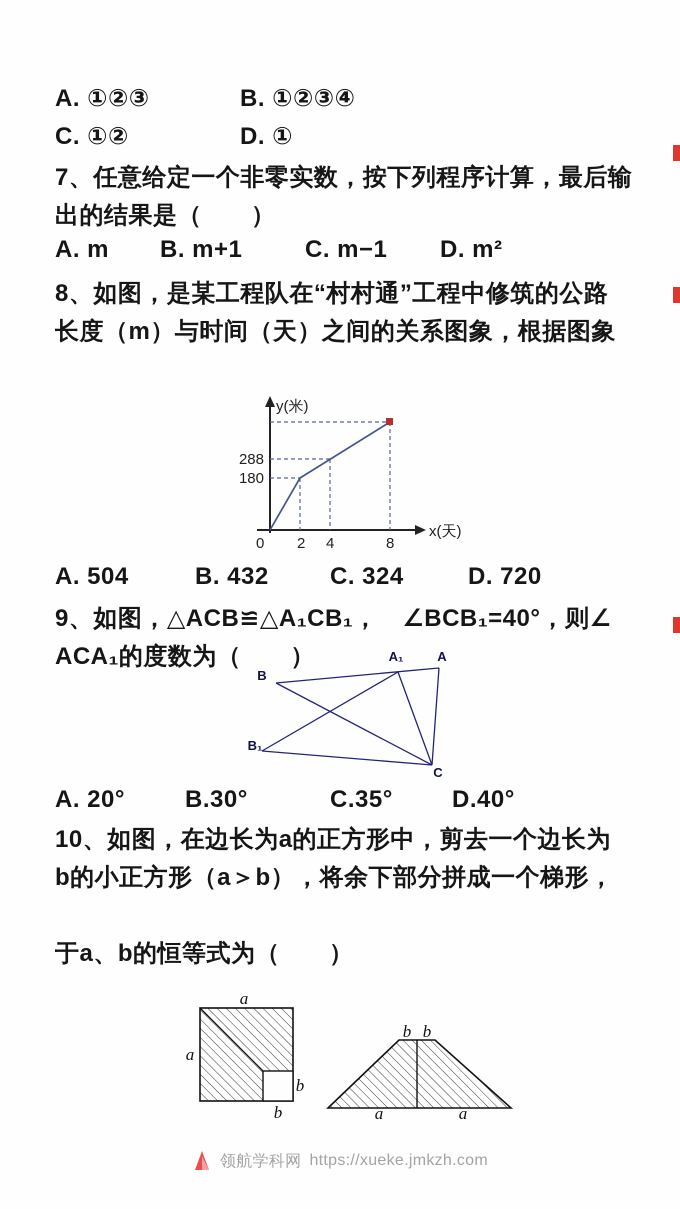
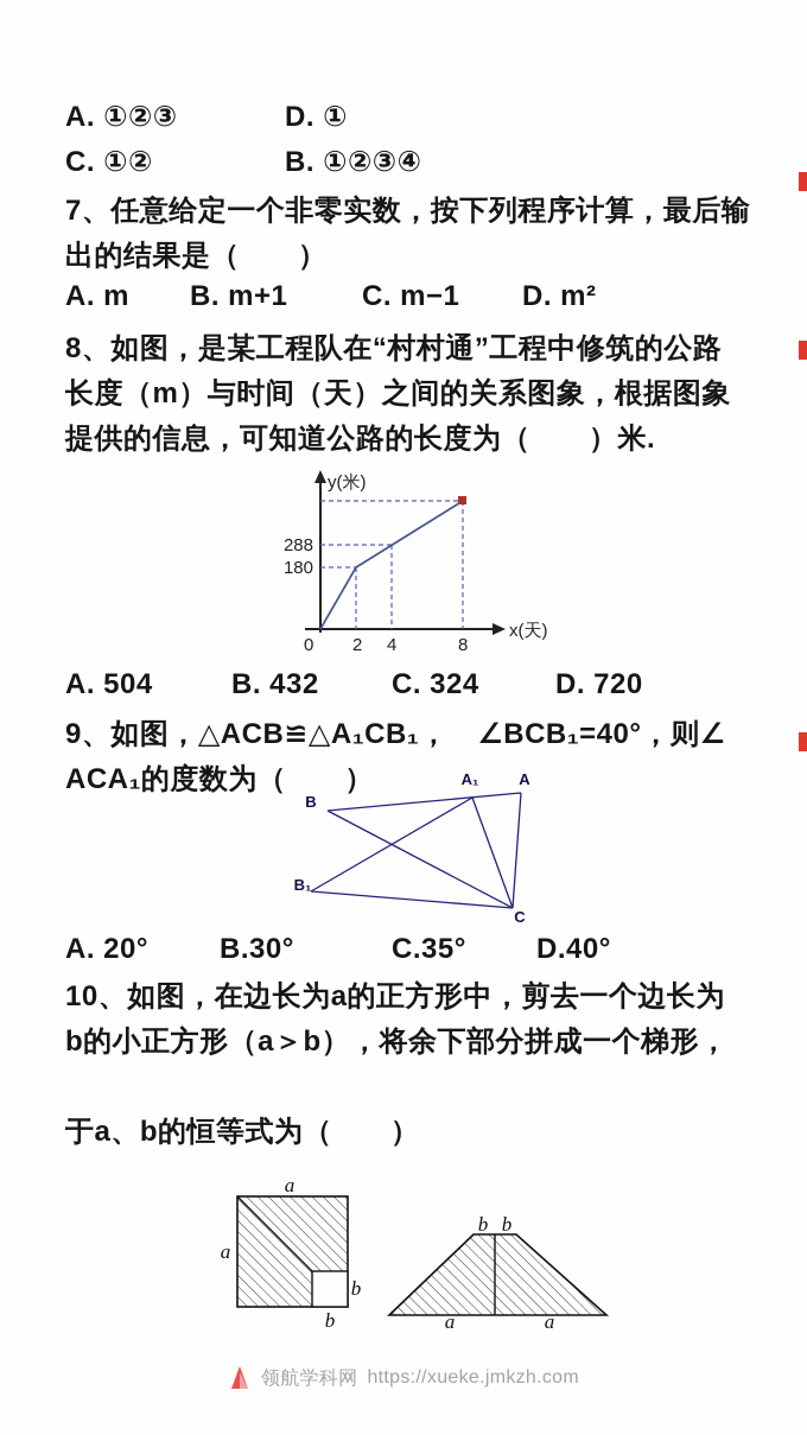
  A. ①②③
- B. ①②③④
+ D. ①
  C. ①②
- D. ①
+ B. ①②③④
  7、任意给定一个非零实数，按下列程序计算，最后输
  出的结果是（ ）
  A. m
  B. m+1
  C. m−1
  D. m²
  8、如图，是某工程队在“村村通”工程中修筑的公路
  长度（m）与时间（天）之间的关系图象，根据图象
+ 提供的信息，可知道公路的长度为（ ）米.
  y(米)
  x(天)
  0
  288
  180
  2
  4
  8
  A. 504
  B. 432
  C. 324
  D. 720
  9、如图，△ACB≌△A₁CB₁， ∠BCB₁=40°，则∠
  ACA₁的度数为（ ）
  B
  A₁
  A
  B₁
  C
  A. 20°
  B.30°
  C.35°
  D.40°
  10、如图，在边长为a的正方形中，剪去一个边长为
  b的小正方形（a＞b），将余下部分拼成一个梯形，
  于a、b的恒等式为（ ）
  a
  a
  b
  b
  b
  b
  a
  a
  领航学科网
  https://xueke.jmkzh.com
